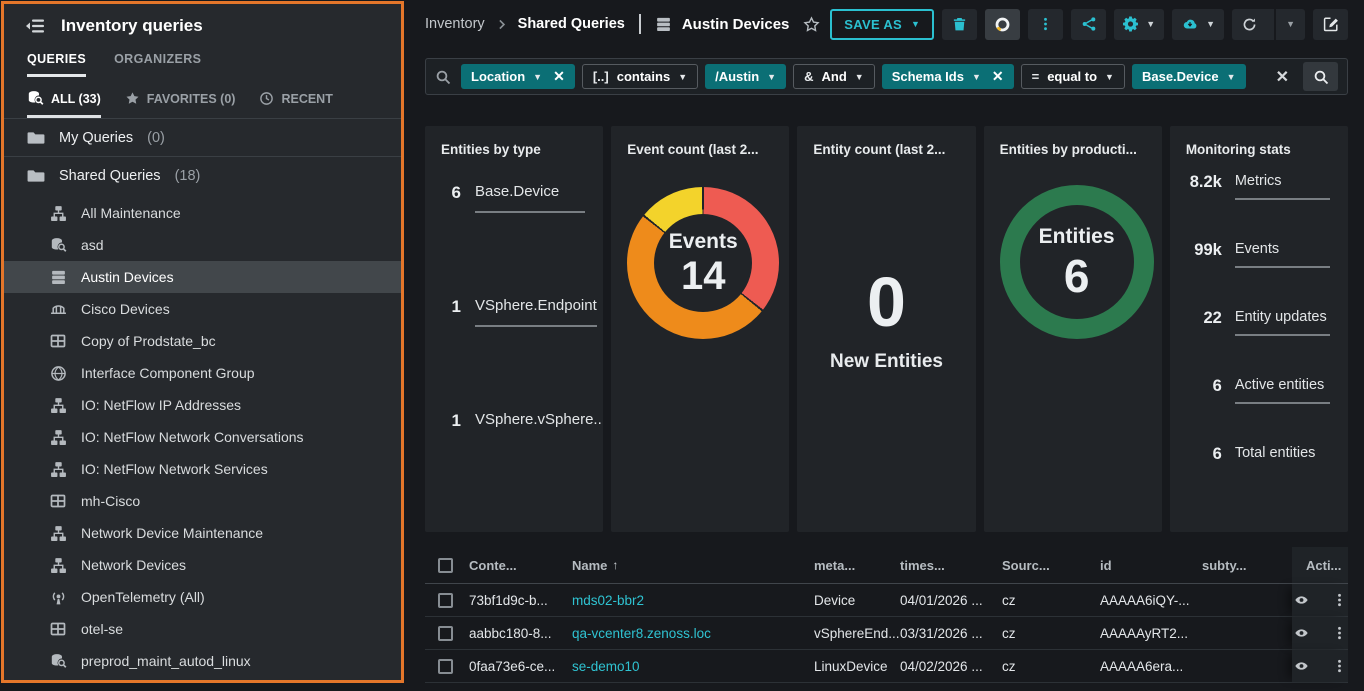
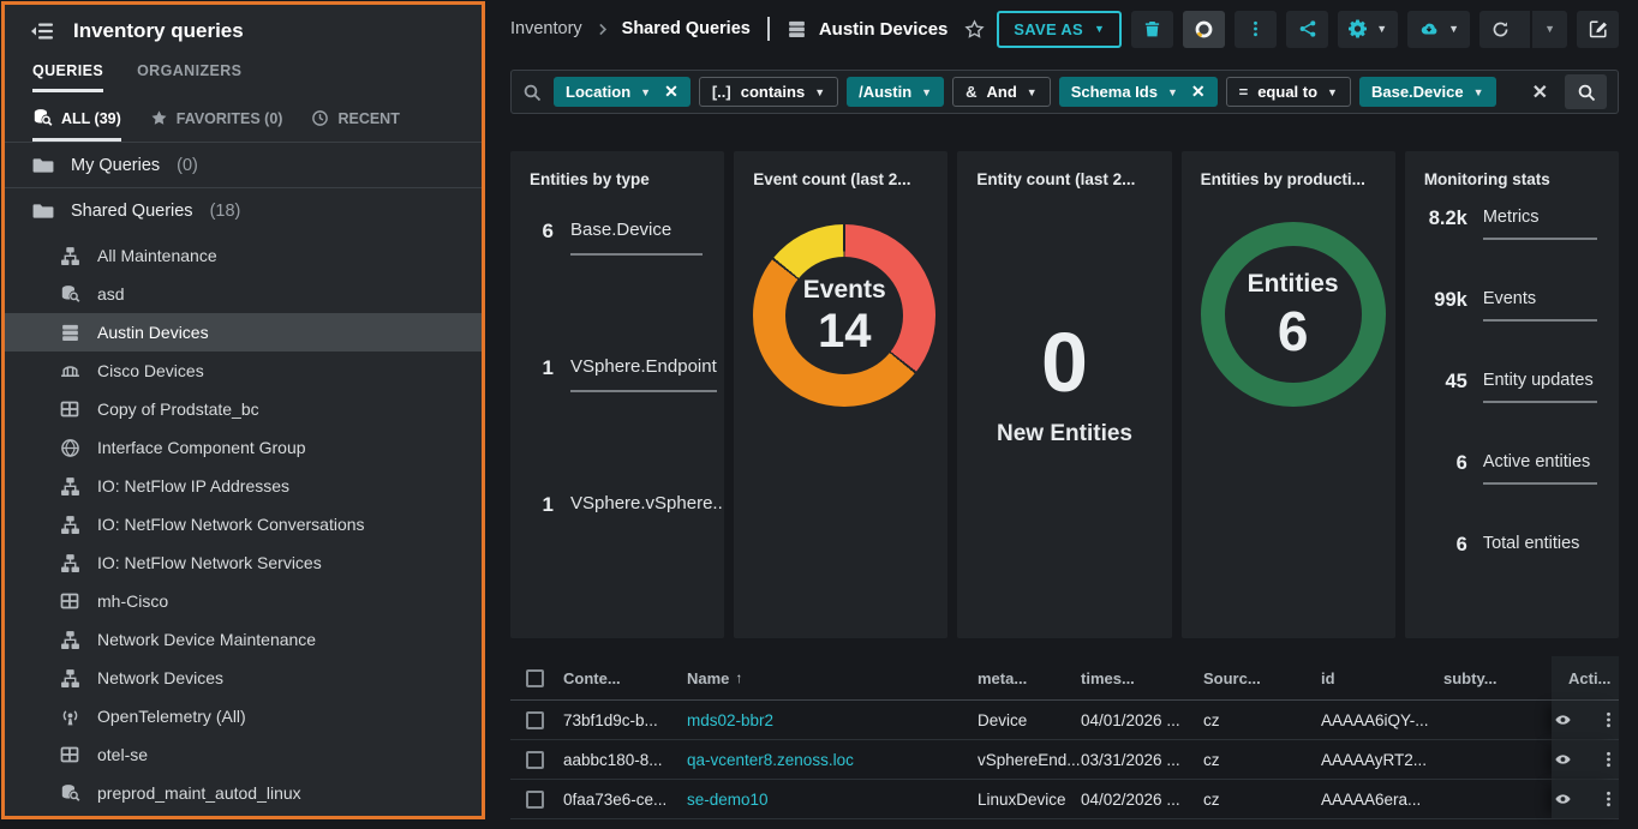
  Inventory queries
  QUERIES
  ORGANIZERS
- ALL (33)
+ ALL (39)
  FAVORITES (0)
  RECENT
  My Queries
  (0)
  Shared Queries
  (18)
  All Maintenance
  asd
  Austin Devices
  Cisco Devices
  Copy of Prodstate_bc
  Interface Component Group
  IO: NetFlow IP Addresses
  IO: NetFlow Network Conversations
  IO: NetFlow Network Services
  mh-Cisco
  Network Device Maintenance
  Network Devices
  OpenTelemetry (All)
  otel-se
  preprod_maint_autod_linux
  Inventory
  Shared Queries
  Austin Devices
  SAVE AS
  ▼
  ▼
  ▼
  ▼
  Location
  ▼
  ✕
  [..]
  contains
  ▼
  /Austin
  ▼
  &
  And
  ▼
  Schema Ids
  ▼
  ✕
  =
  equal to
  ▼
  Base.Device
  ▼
  ✕
  Entities by type
  6
  Base.Device
  1
  VSphere.Endpoint
  1
  VSphere.vSphere..
  Event count (last 2...
  Events
  14
  Entity count (last 2...
  0
  New Entities
  Entities by producti...
  Entities
  6
  Monitoring stats
  8.2k
  Metrics
  99k
  Events
- 22
+ 45
  Entity updates
  6
  Active entities
  6
  Total entities
  Conte...
  Name
  ↑
  meta...
  times...
  Sourc...
  id
  subty...
  Acti...
  73bf1d9c-b...
  mds02-bbr2
  Device
  04/01/2026 ...
  cz
  AAAAA6iQY-...
  aabbc180-8...
  qa-vcenter8.zenoss.loc
  vSphereEnd...
  03/31/2026 ...
  cz
  AAAAAyRT2...
  0faa73e6-ce...
  se-demo10
  LinuxDevice
  04/02/2026 ...
  cz
  AAAAA6era...
